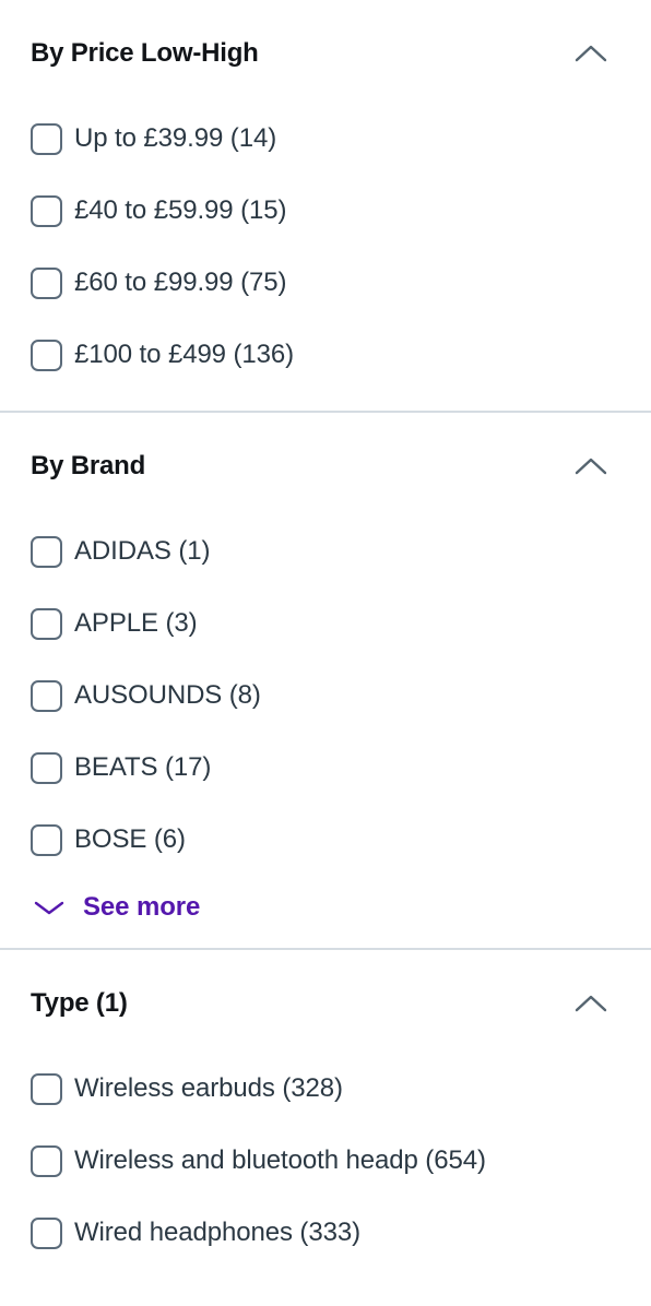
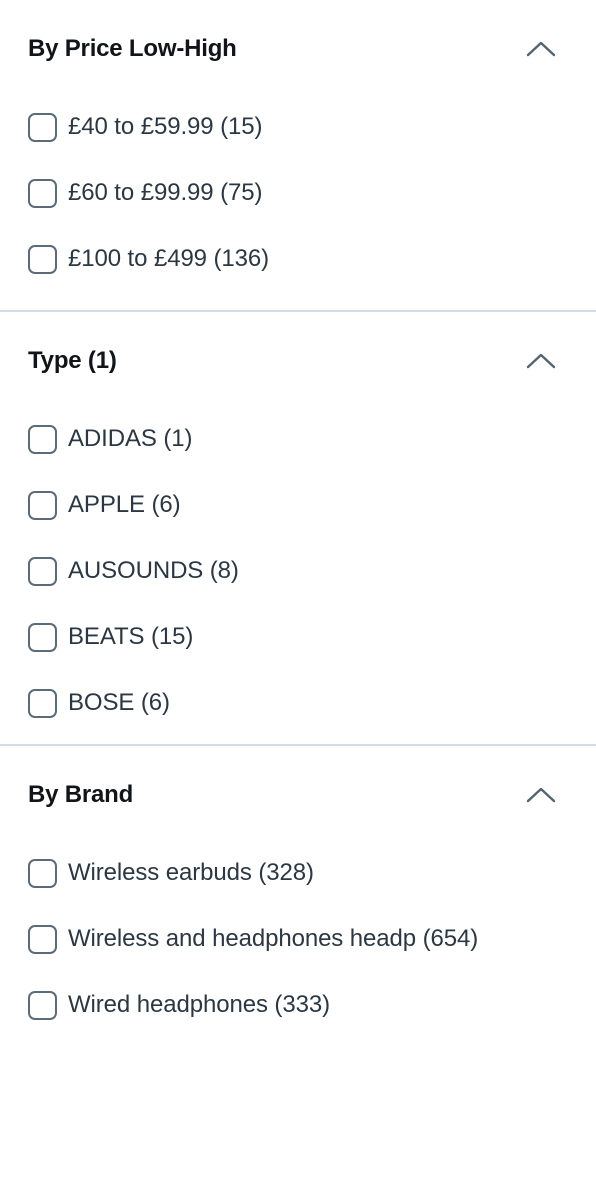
  By Price Low-High
- Up to £39.99 (14)
  £40 to £59.99 (15)
  £60 to £99.99 (75)
  £100 to £499 (136)
- By Brand
+ Type (1)
  ADIDAS (1)
- APPLE (3)
+ APPLE (6)
  AUSOUNDS (8)
- BEATS (17)
+ BEATS (15)
  BOSE (6)
- See more
- Type (1)
+ By Brand
  Wireless earbuds (328)
- Wireless and bluetooth headp (654)
+ Wireless and headphones headp (654)
  Wired headphones (333)
